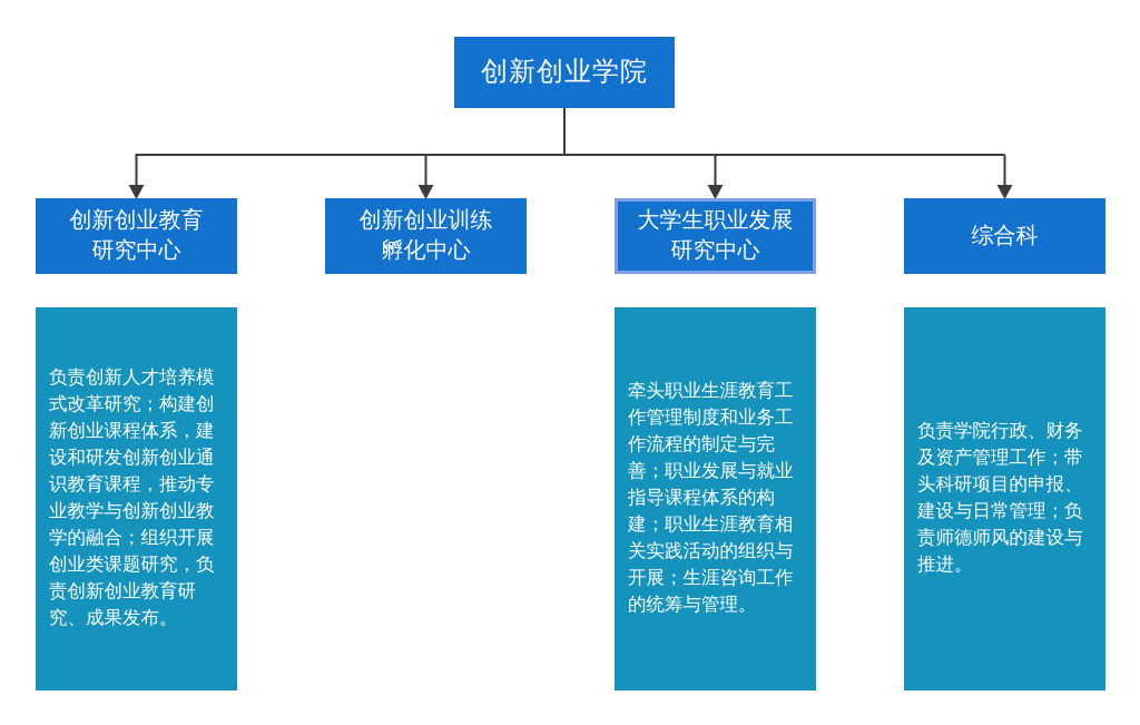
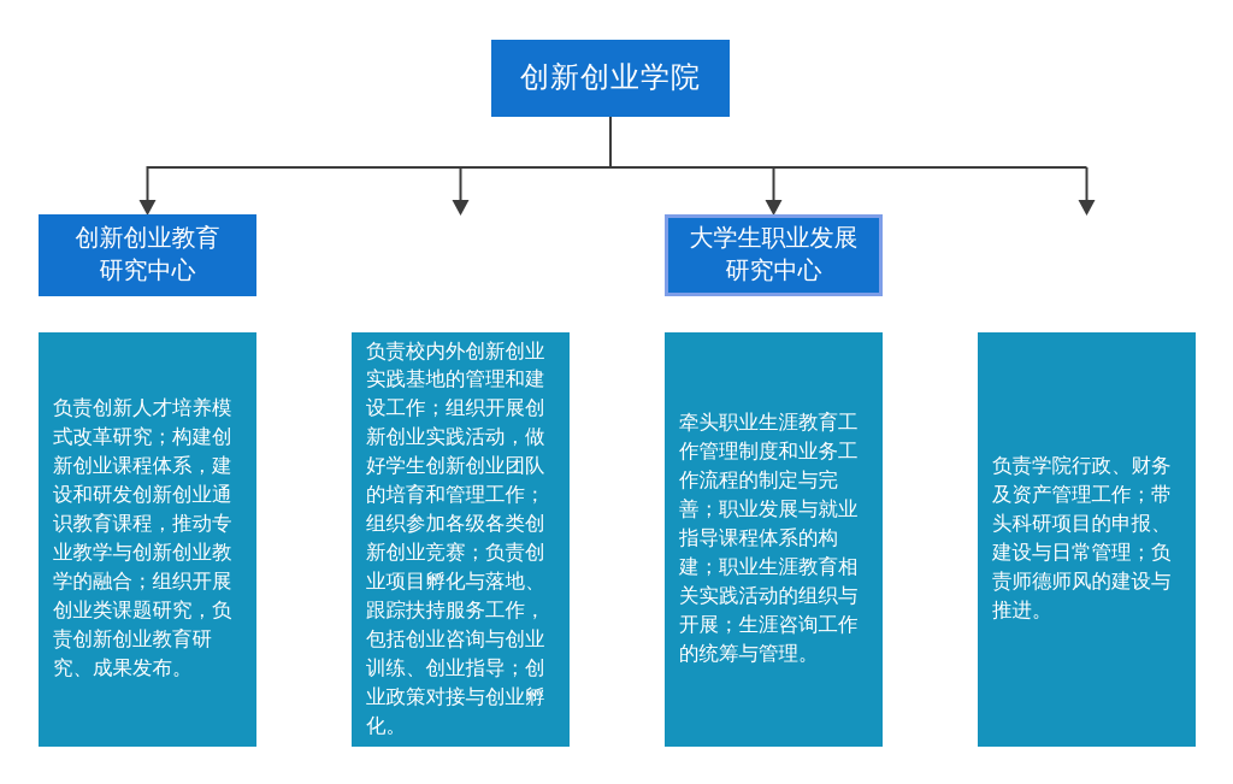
  创新创业学院
  创新创业教育
  研究中心
- 创新创业训练
- 孵化中心
  大学生职业发展
  研究中心
- 综合科
  负责创新人才培养模式改革研究；构建创新创业课程体系，建设和研发创新创业通识教育课程，推动专业教学与创新创业教学的融合；组织开展创业类课题研究，负责创新创业教育研究、成果发布。
+ 负责校内外创新创业实践基地的管理和建设工作；组织开展创新创业实践活动，做好学生创新创业团队的培育和管理工作；组织参加各级各类创新创业竞赛；负责创业项目孵化与落地、跟踪扶持服务工作，包括创业咨询与创业训练、创业指导；创业政策对接与创业孵化。
  牵头职业生涯教育工作管理制度和业务工作流程的制定与完善；职业发展与就业指导课程体系的构建；职业生涯教育相关实践活动的组织与开展；生涯咨询工作的统筹与管理。
  负责学院行政、财务及资产管理工作；带头科研项目的申报、建设与日常管理；负责师德师风的建设与推进。
